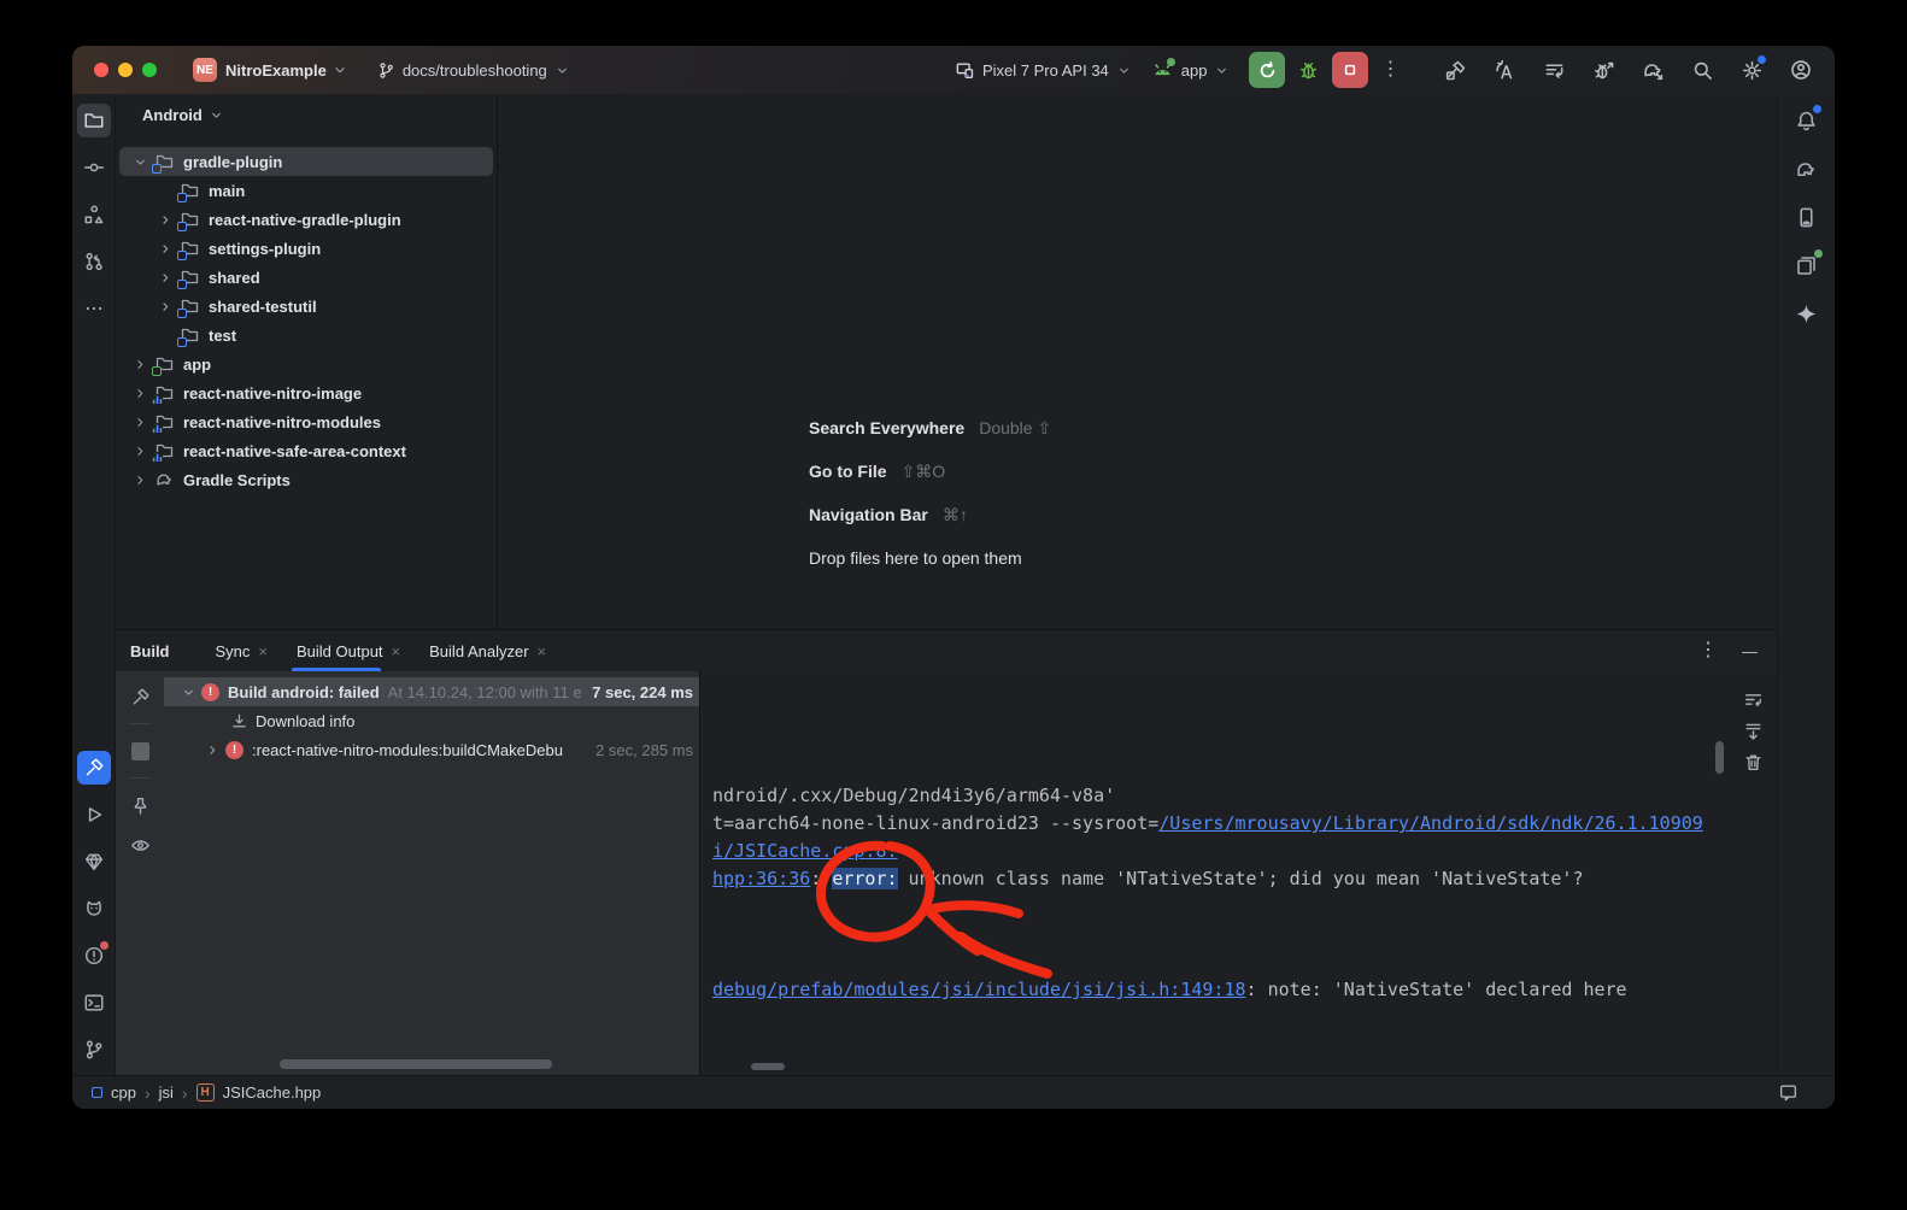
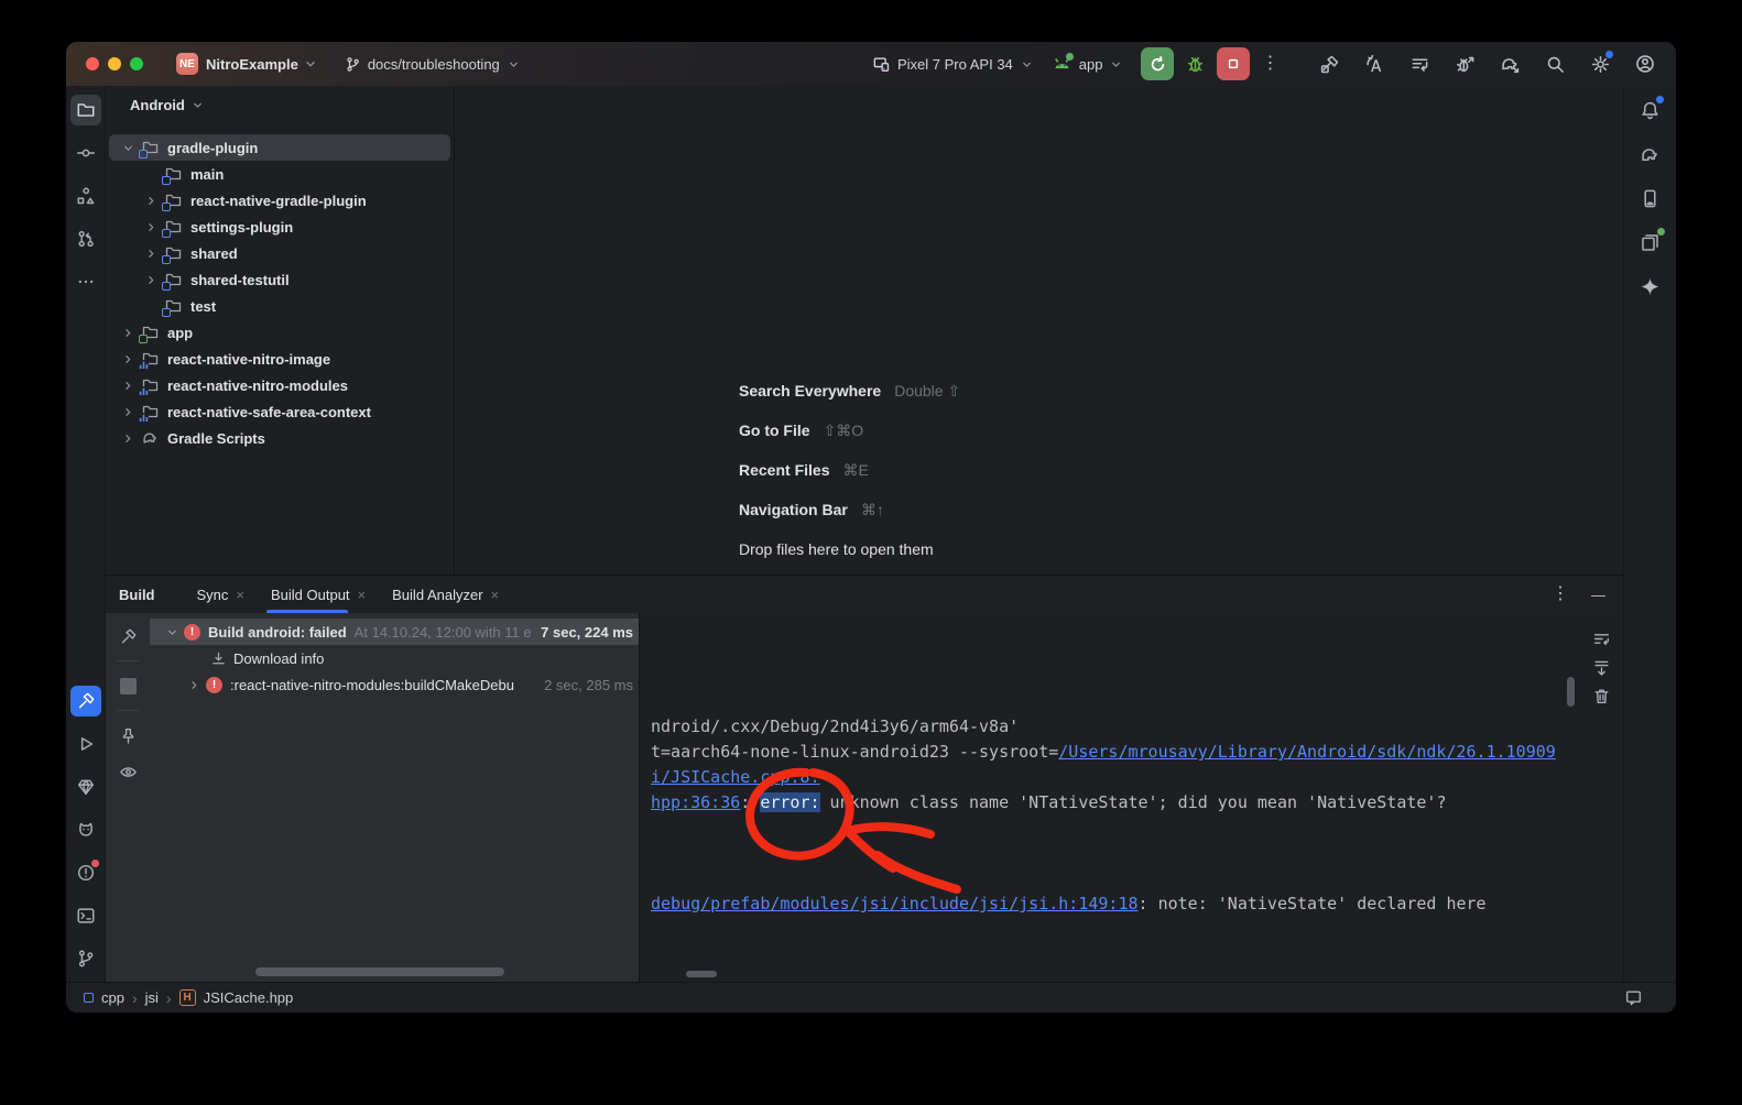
  NE
  NitroExample
  docs/troubleshooting
  Pixel 7 Pro API 34
  app
  ⋮
  Android
  gradle-plugin
  main
  react-native-gradle-plugin
  settings-plugin
  shared
  shared-testutil
  test
  app
  react-native-nitro-image
  react-native-nitro-modules
  react-native-safe-area-context
  Gradle Scripts
  Search Everywhere
  Double ⇧
  Go to File
  ⇧⌘O
+ Recent Files
+ ⌘E
  Navigation Bar
  ⌘↑
  Drop files here to open them
  Build
  Sync
  ×
  Build Output
  ×
  Build Analyzer
  ×
  ⋮
  —
  !
  Build android: failed
  At 14.10.24, 12:00 with 11 e
  7 sec, 224 ms
  Download info
  !
  :react-native-nitro-modules:buildCMakeDebu
  2 sec, 285 ms
  ndroid/.cxx/Debug/2nd4i3y6/arm64-v8a'
  t=aarch64-none-linux-android23 --sysroot=/Users/mrousavy/Library/Android/sdk/ndk/26.1.10909
  i/JSICache.c:8
  hpp:36:36: error: unknown class name 'NTativeState'; did you mean 'NativeState'?
  debug/prefab/modules/jsi/include/jsi/jsi.h:149:18: note: 'NativeState' declared here
  cpp
  ›
  jsi
  ›
  H
  JSICache.hpp
